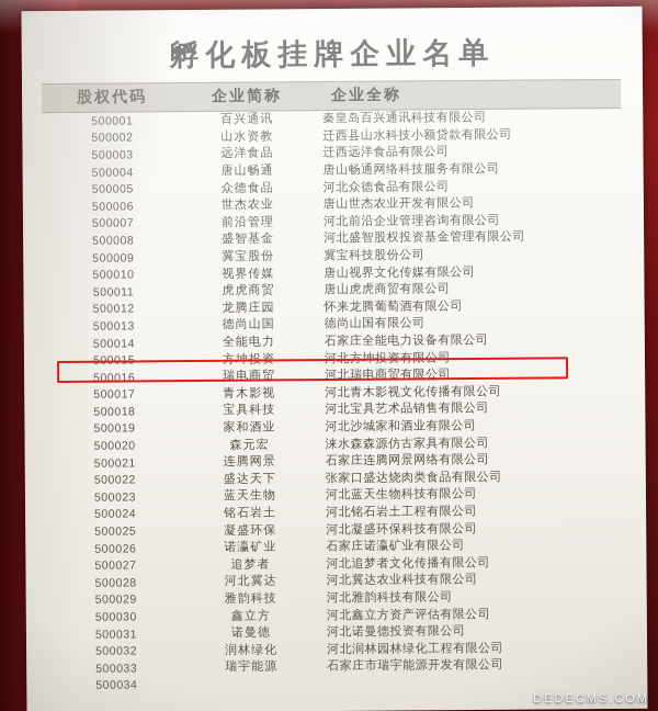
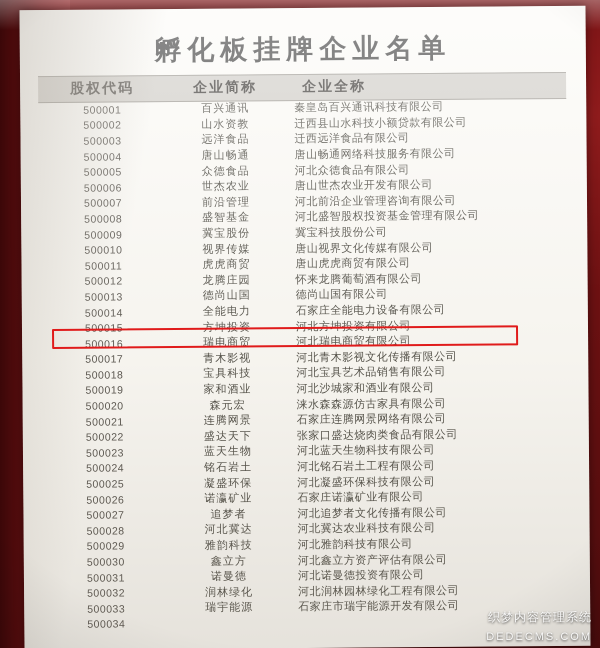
+ 织梦内容管理系统
  DEDECMS.COM
